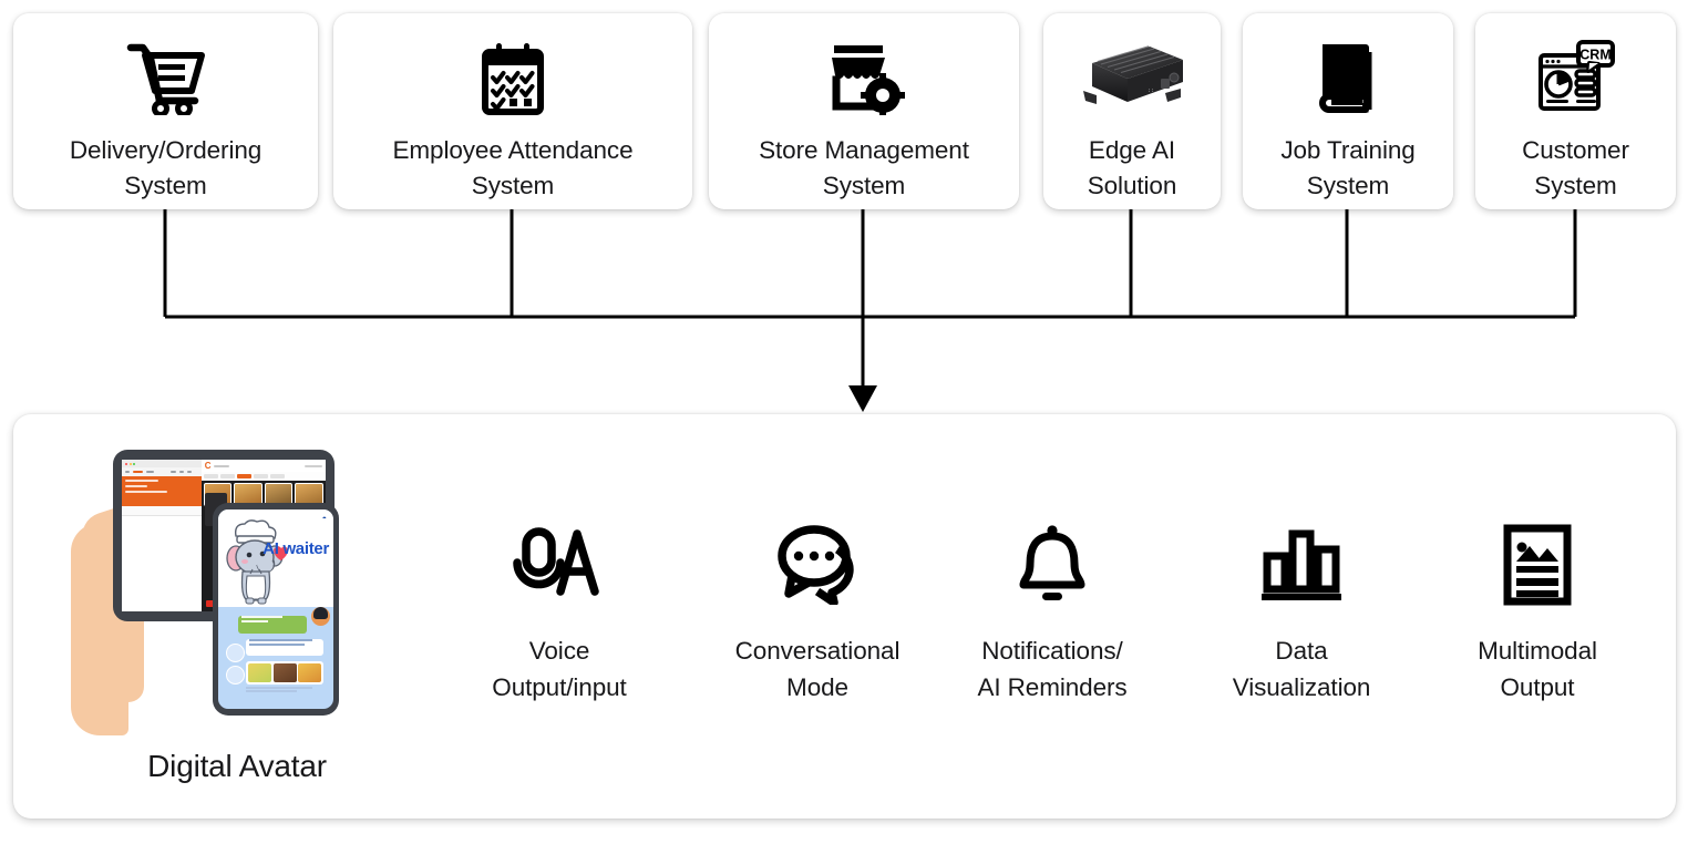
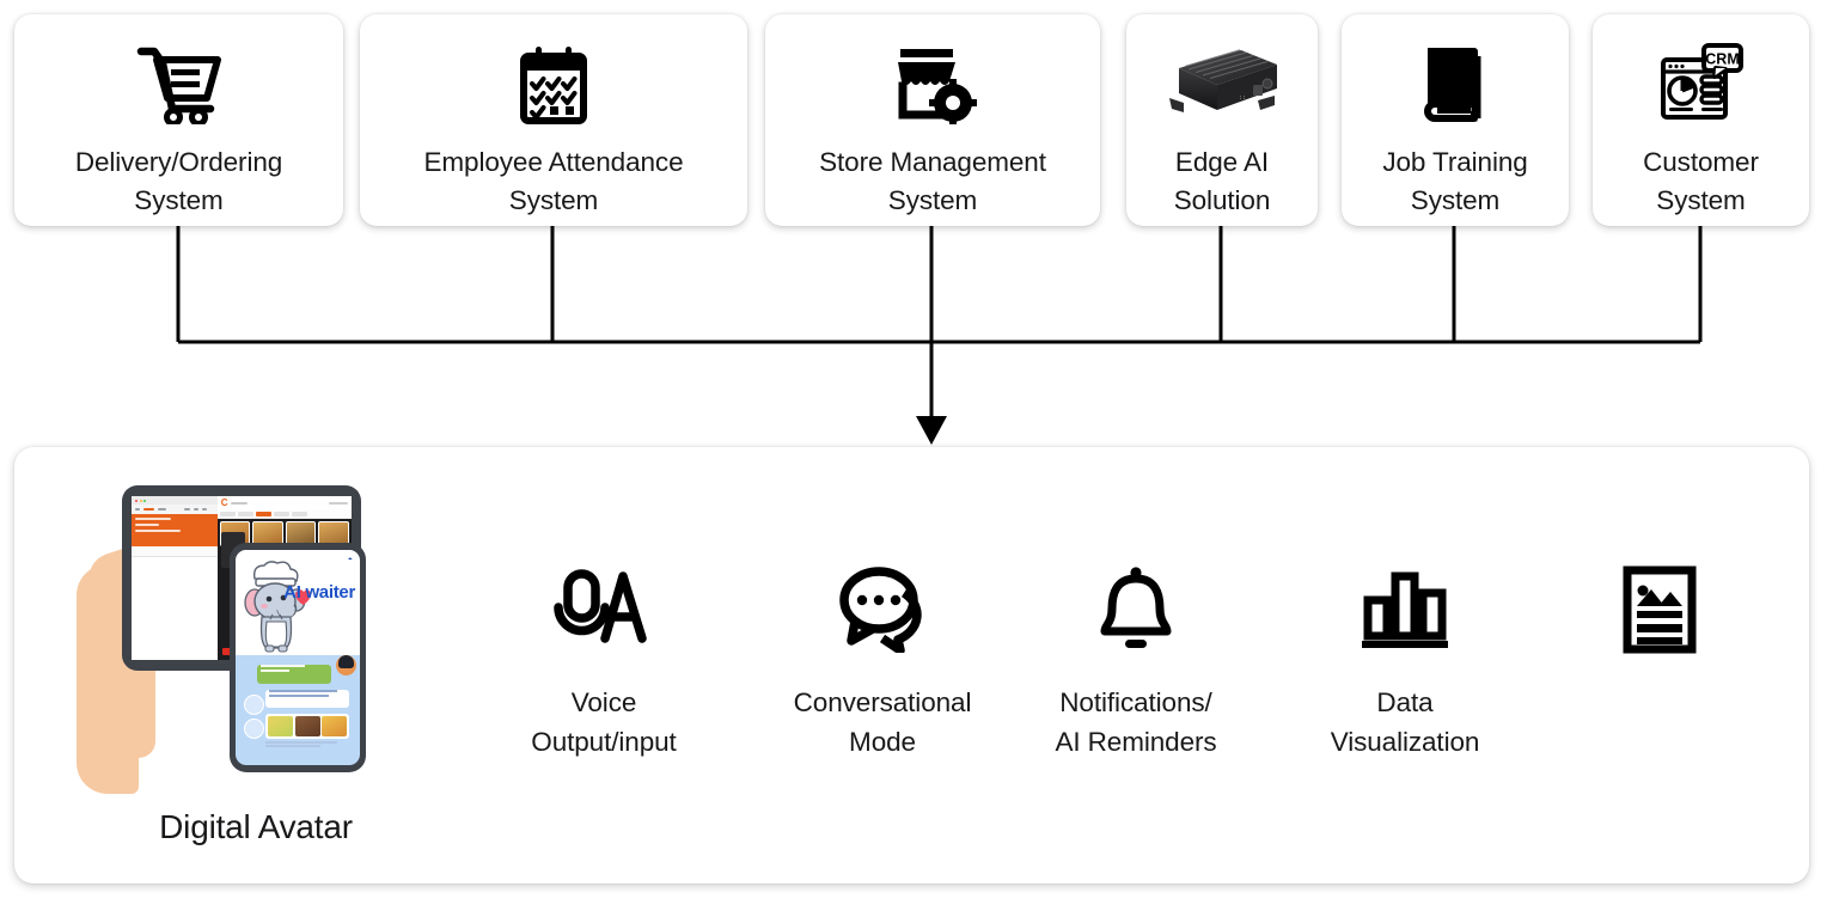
  Delivery/Ordering
  System
  Employee Attendance
  System
  Store Management
  System
  Edge AI
  Solution
  Job Training
  System
  CRM
  Customer
  System
  C
  AI waiter
  Digital Avatar
  Voice
  Output/input
  Conversational
  Mode
  Notifications/
  AI Reminders
  Data
  Visualization
- Multimodal
- Output
